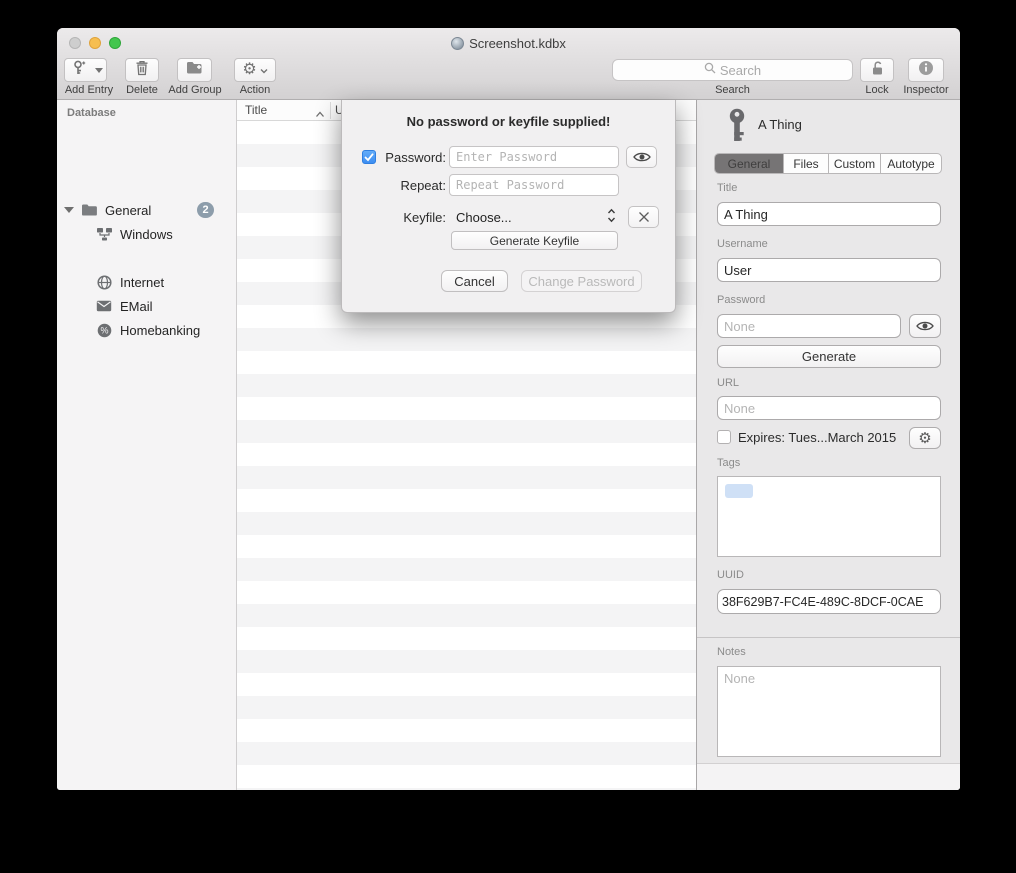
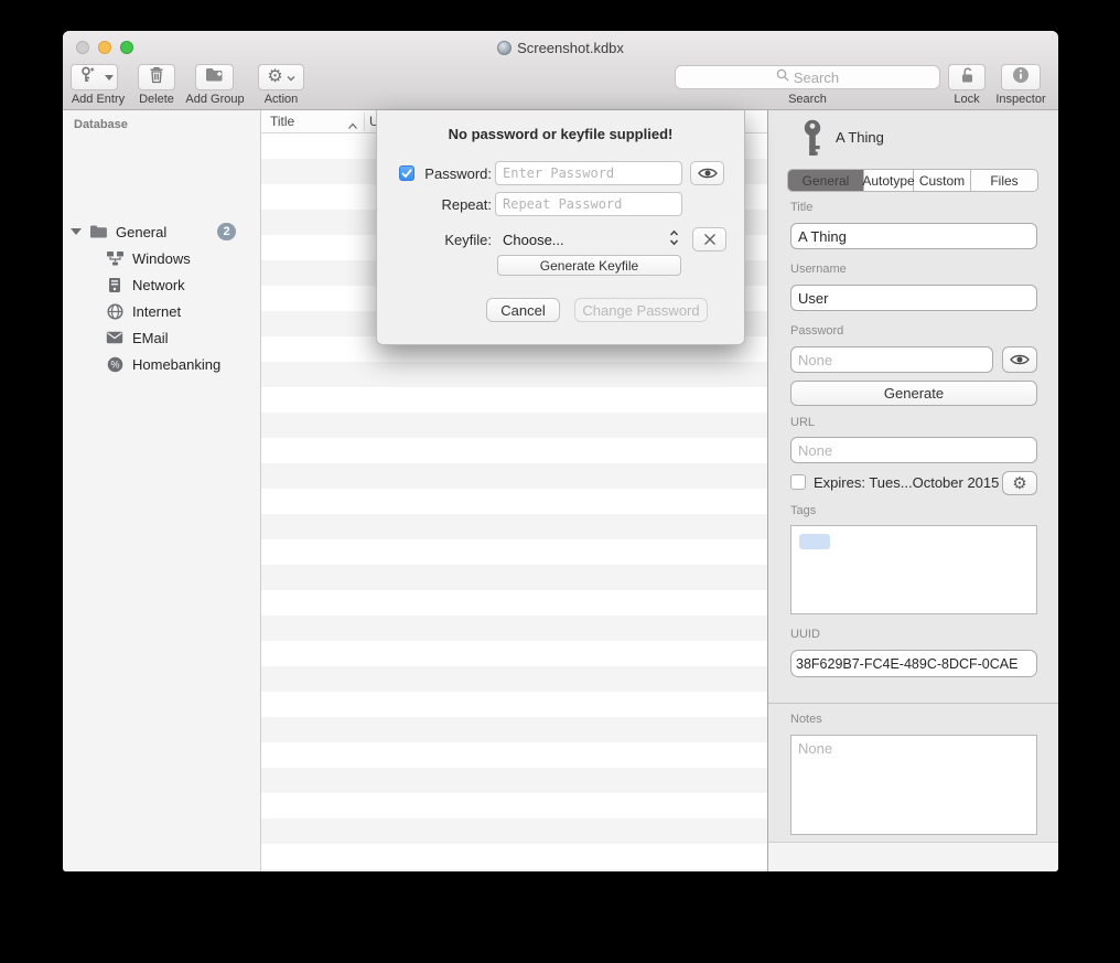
  Screenshot.kdbx
  Add Entry
  Delete
  Add Group
  ⚙
  Action
  Search
  Search
  Lock
  Inspector
  Database
  General
  2
  Windows
+ Network
  Internet
  EMail
  %
  Homebanking
  Title
  U
  No password or keyfile supplied!
  Password:
  Enter Password
  Repeat:
  Repeat Password
  Keyfile:
  Choose...
  Generate Keyfile
  Cancel
  Change Password
  A Thing
  General
- Files
+ Autotype
  Custom
- Autotype
+ Files
  Title
  A Thing
  Username
  User
  Password
  None
  Generate
  URL
  None
- Expires: Tues...March 2015
+ Expires: Tues...October 2015
  ⚙
  Tags
  UUID
  38F629B7-FC4E-489C-8DCF-0CAE
  Notes
  None
